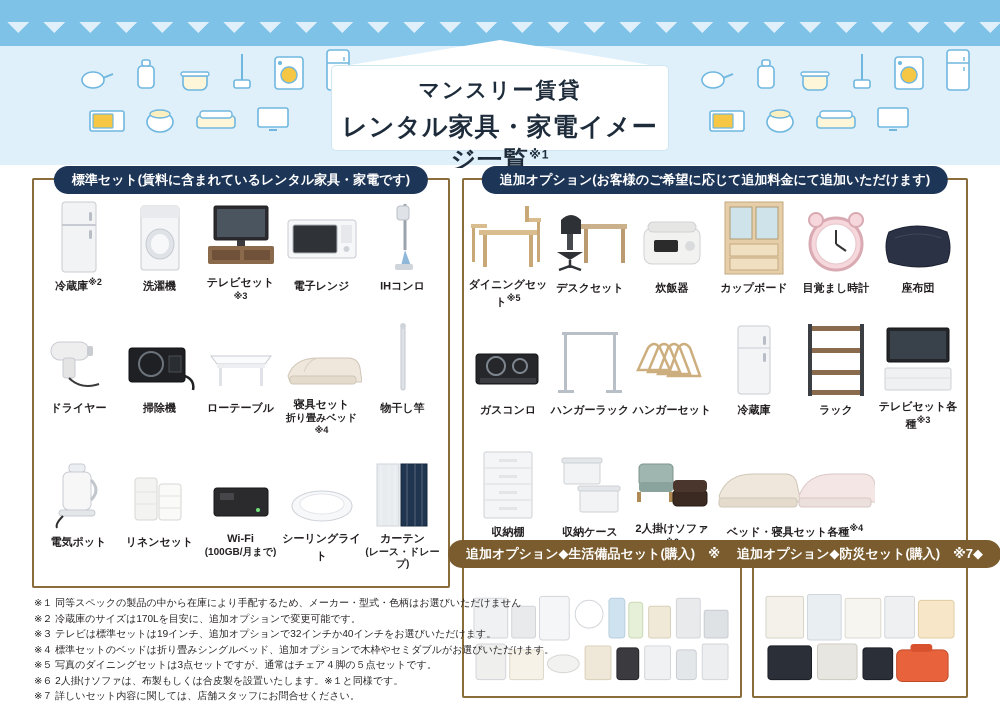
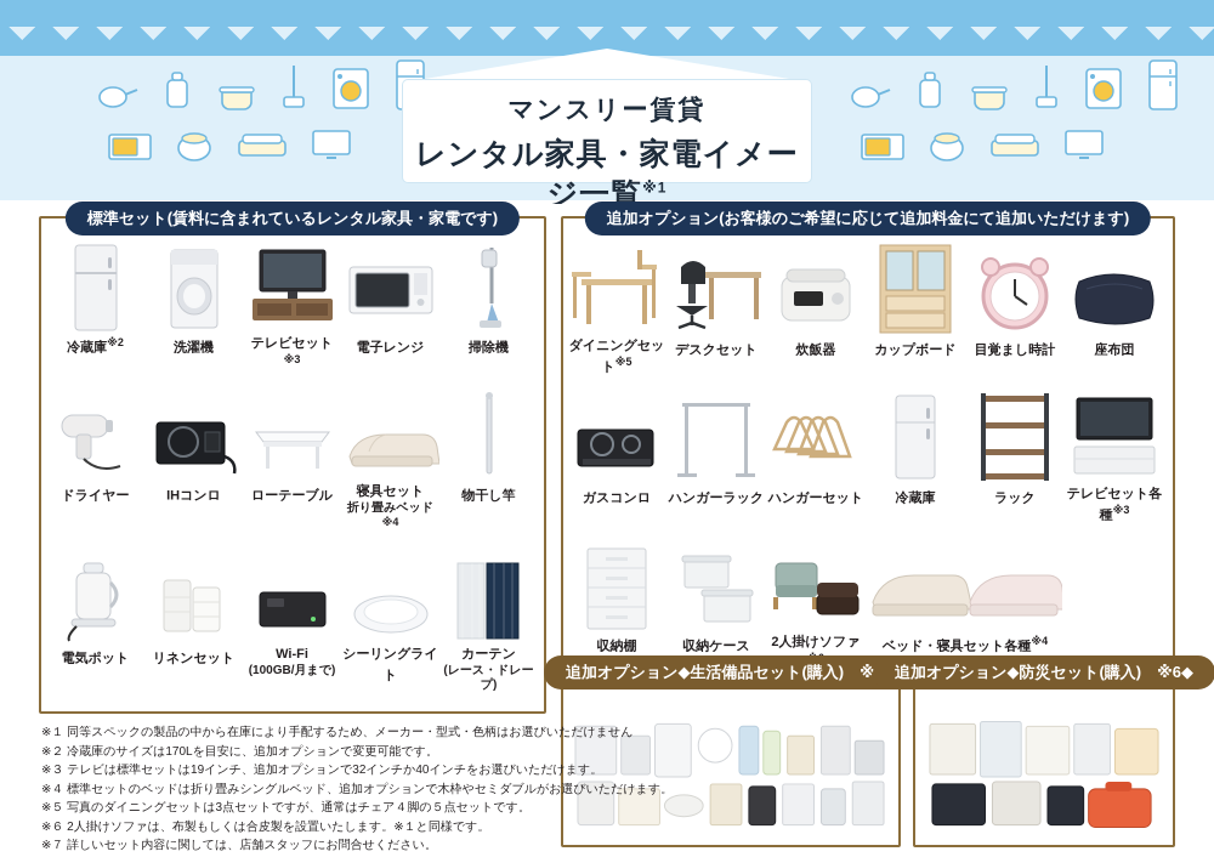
  マンスリー賃貸
  レンタル家具・家電イメージ一覧※1
  標準セット(賃料に含まれているレンタル家具・家電です)
  冷蔵庫※2
  洗濯機
  テレビセット※3
  電子レンジ
- IHコンロ
+ 掃除機
  ドライヤー
- 掃除機
+ IHコンロ
  ローテーブル
  寝具セット
  折り畳みベッド※4
  物干し竿
  電気ポット
  リネンセット
  Wi-Fi
  (100GB/月まで)
  シーリングライト
  カーテン
  (レース・ドレープ)
  追加オプション(お客様のご希望に応じて追加料金にて追加いただけます)
  ダイニングセット※5
  デスクセット
  炊飯器
  カップボード
  目覚まし時計
  座布団
  ガスコンロ
  ハンガーラック
  ハンガーセット
  冷蔵庫
  ラック
  テレビセット各種※3
  収納棚
  収納ケース
  2人掛けソファ
  ベッド・寝具セット各種※4
  追加オプション◆生活備品セット(購入) ※
- 追加オプション◆防災セット(購入) ※7◆
+ 追加オプション◆防災セット(購入) ※6◆
  ※１ 同等スペックの製品の中から在庫により手配するため、メーカー・型式・色柄はお選びいただけません
  ※２ 冷蔵庫のサイズは170Lを目安に、追加オプションで変更可能です。
  ※３ テレビは標準セットは19インチ、追加オプションで32インチか40インチをお選びいただけます。
  ※４ 標準セットのベッドは折り畳みシングルベッド、追加オプションで木枠やセミダブルがお選びいただけます。
  ※５ 写真のダイニングセットは3点セットですが、通常はチェア４脚の５点セットです。
  ※６ 2人掛けソファは、布製もしくは合皮製を設置いたします。※１と同様です。
  ※７ 詳しいセット内容に関しては、店舗スタッフにお問合せください。
